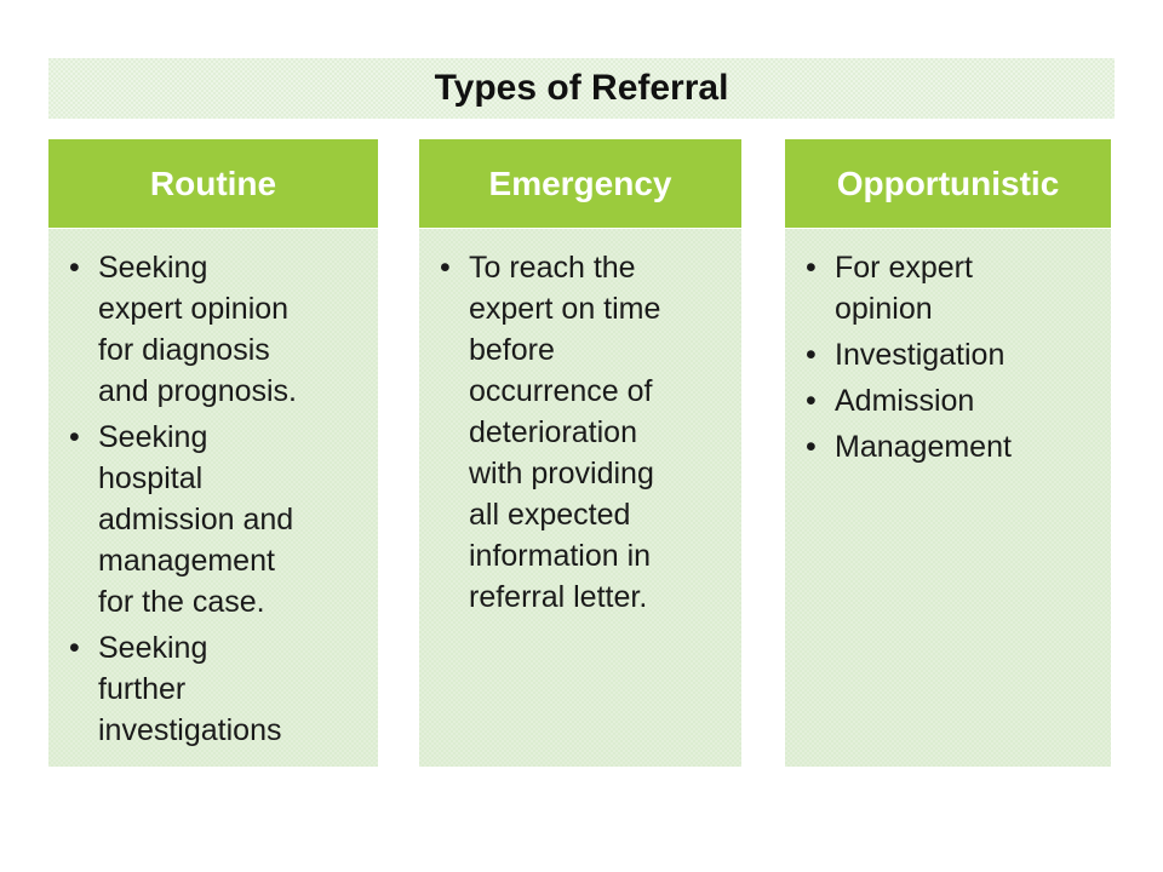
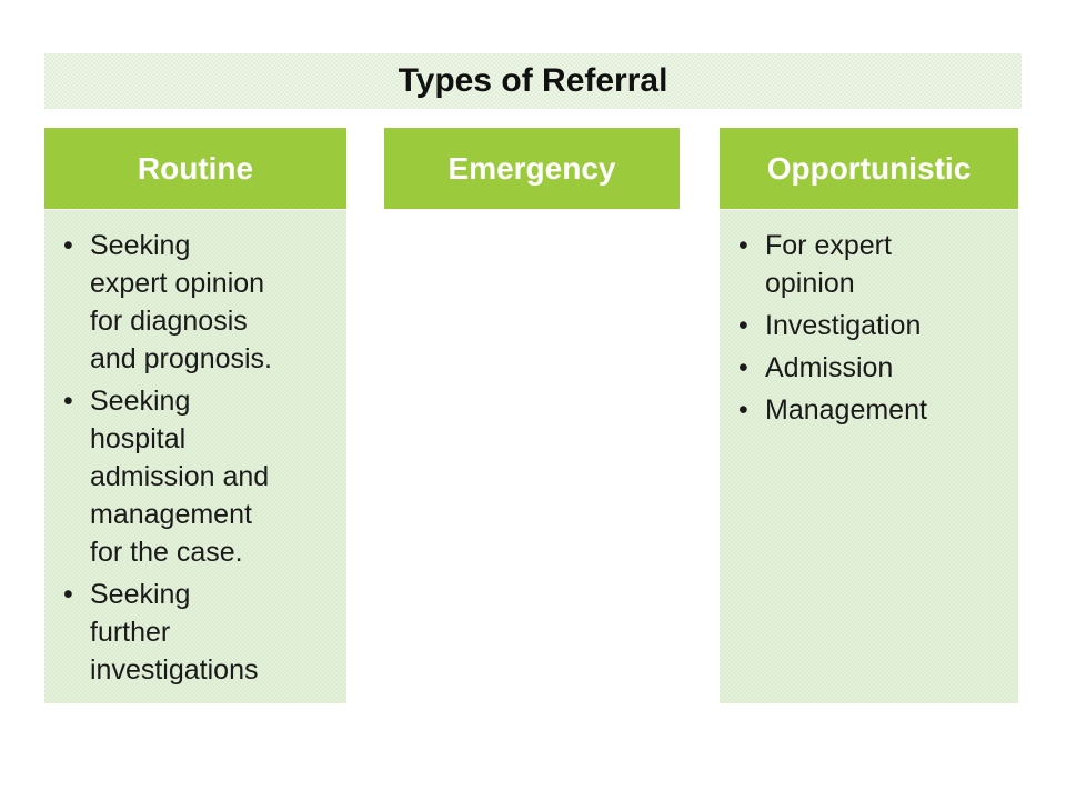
  Types of Referral
  Routine
  Seeking
  expert opinion
  for diagnosis
  and prognosis.
  Seeking
  hospital
  admission and
  management
  for the case.
  Seeking
  further
  investigations
  Emergency
- To reach the
- expert on time
- before
- occurrence of
- deterioration
- with providing
- all expected
- information in
- referral letter.
  Opportunistic
  For expert
  opinion
  Investigation
  Admission
  Management
